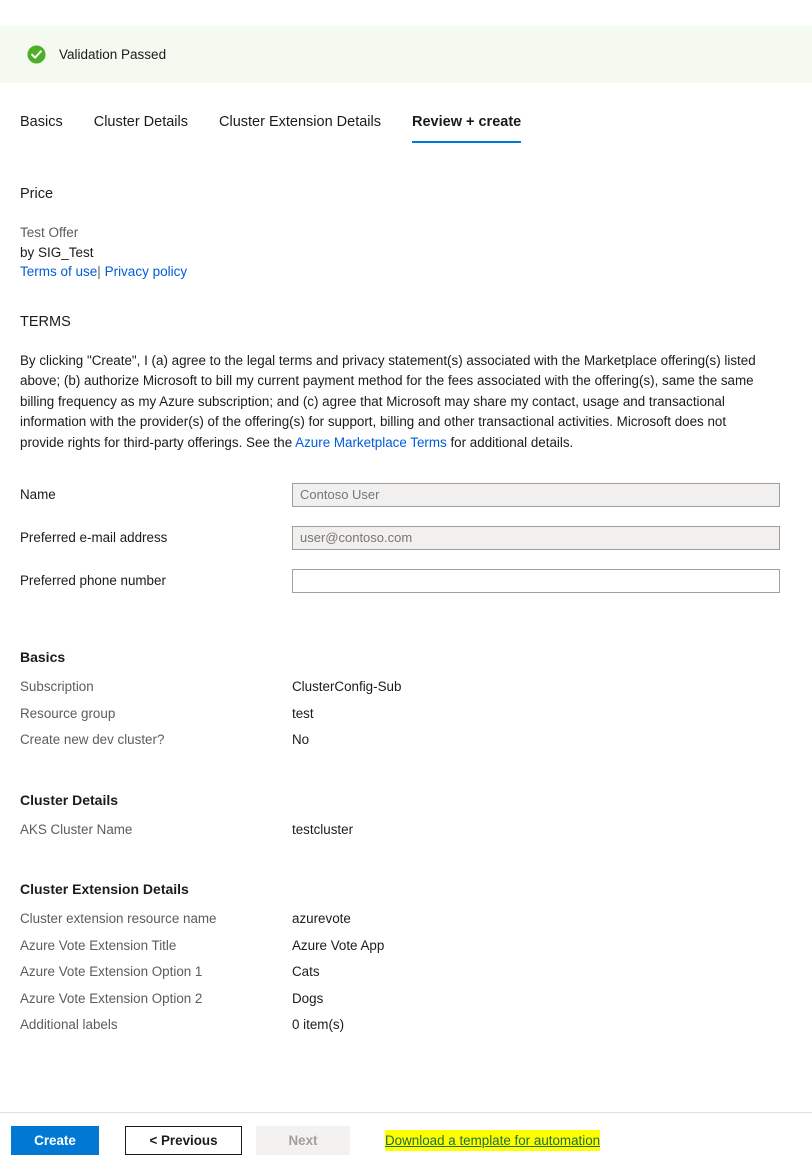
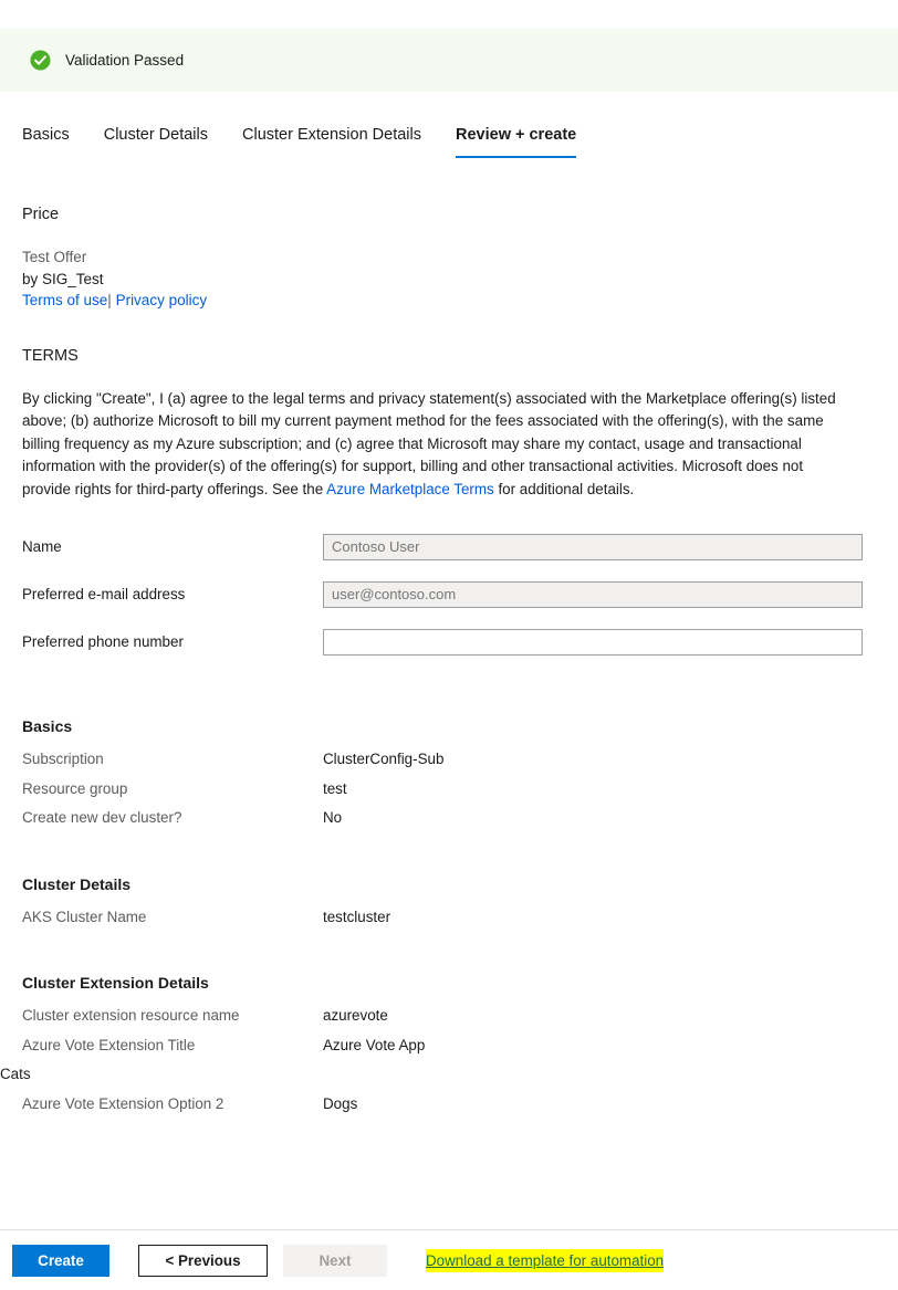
  Validation Passed
  Basics
  Cluster Details
  Cluster Extension Details
  Review + create
  Price
  Test Offer
  by SIG_Test
  Terms of use| Privacy policy
  TERMS
- By clicking "Create", I (a) agree to the legal terms and privacy statement(s) associated with the Marketplace offering(s) listed above; (b) authorize Microsoft to bill my current payment method for the fees associated with the offering(s), same the same billing frequency as my Azure subscription; and (c) agree that Microsoft may share my contact, usage and transactional information with the provider(s) of the offering(s) for support, billing and other transactional activities. Microsoft does not provide rights for third-party offerings. See the Azure Marketplace Terms for additional details.
+ By clicking "Create", I (a) agree to the legal terms and privacy statement(s) associated with the Marketplace offering(s) listed above; (b) authorize Microsoft to bill my current payment method for the fees associated with the offering(s), with the same billing frequency as my Azure subscription; and (c) agree that Microsoft may share my contact, usage and transactional information with the provider(s) of the offering(s) for support, billing and other transactional activities. Microsoft does not provide rights for third-party offerings. See the Azure Marketplace Terms for additional details.
  Name
  Contoso User
  Preferred e-mail address
  user@contoso.com
  Preferred phone number
  Basics
  Subscription
  ClusterConfig-Sub
  Resource group
  test
  Create new dev cluster?
  No
  Cluster Details
  AKS Cluster Name
  testcluster
  Cluster Extension Details
  Cluster extension resource name
  azurevote
  Azure Vote Extension Title
  Azure Vote App
- Azure Vote Extension Option 1
  Cats
  Azure Vote Extension Option 2
  Dogs
- Additional labels
- 0 item(s)
  Create
  < Previous
  Next
  Download a template for automation
